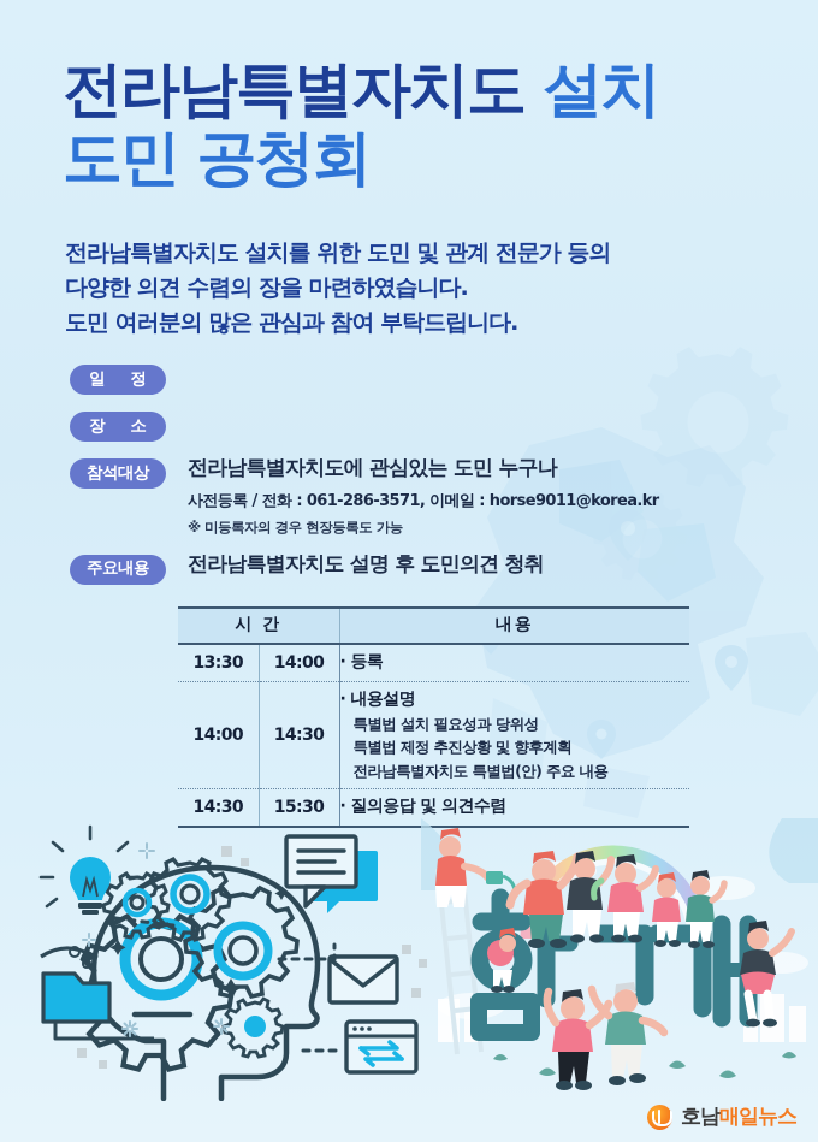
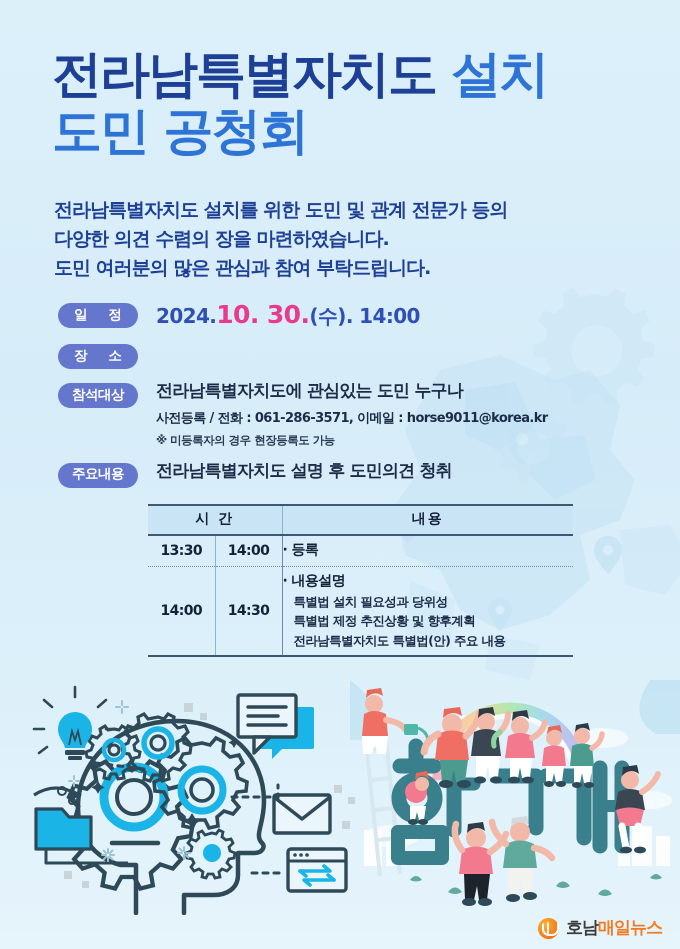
  전라남특별자치도 설치
  도민 공청회
  전라남특별자치도 설치를 위한 도민 및 관계 전문가 등의
  다양한 의견 수렴의 장을 마련하였습니다.
  도민 여러분의 많은 관심과 참여 부탁드립니다.
  일 정
+ 2024.10. 30.(수). 14:00
  장 소
  참석대상
  전라남특별자치도에 관심있는 도민 누구나
  사전등록 / 전화 : 061-286-3571, 이메일 : horse9011@korea.kr
  ※ 미등록자의 경우 현장등록도 가능
  주요내용
  전라남특별자치도 설명 후 도민의견 청취
  시 간	내용
  13:30	14:00	· 등록
  14:00	14:30	· 내용설명 특별법 설치 필요성과 당위성 특별법 제정 추진상황 및 향후계획 전라남특별자치도 특별법(안) 주요 내용
- 14:30	15:30	· 질의응답 및 의견수렴
  호남매일뉴스
